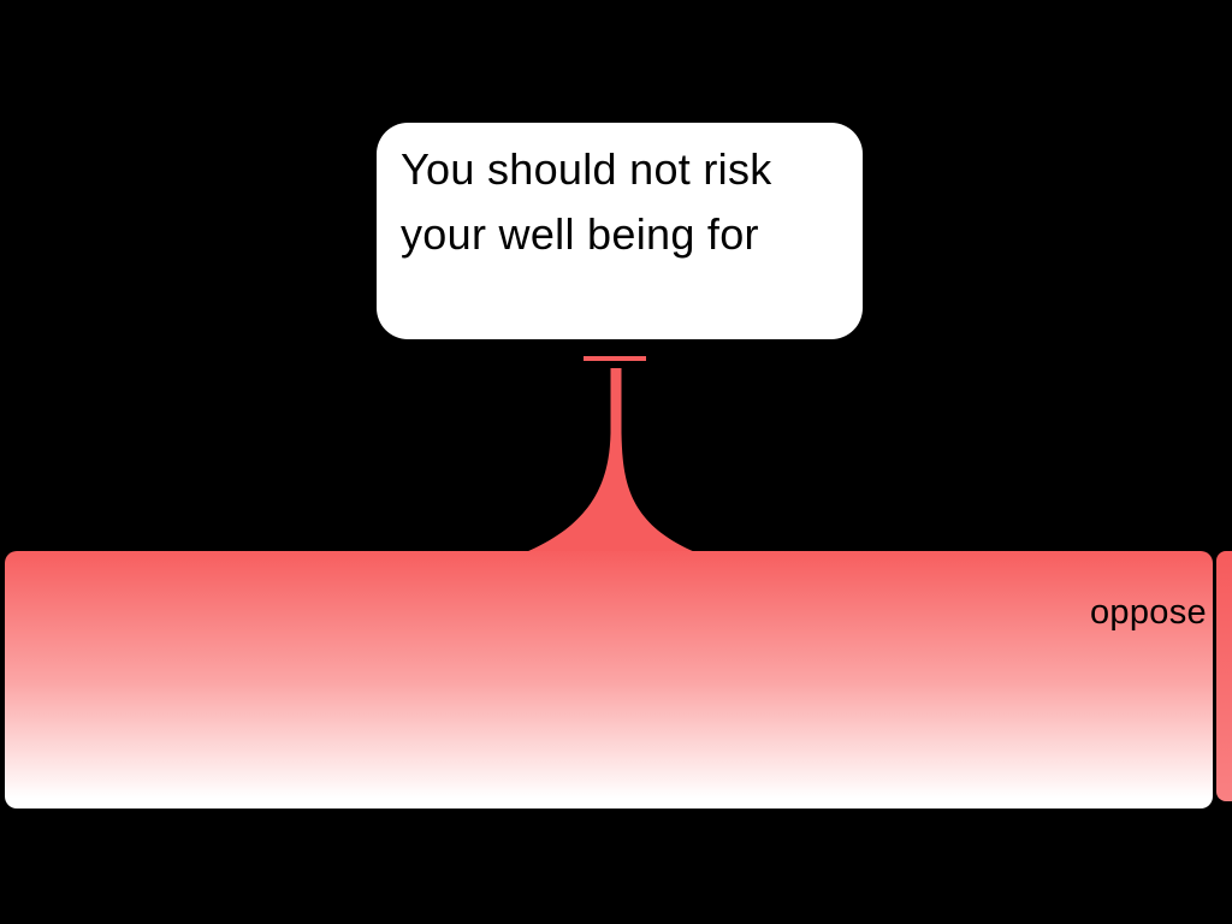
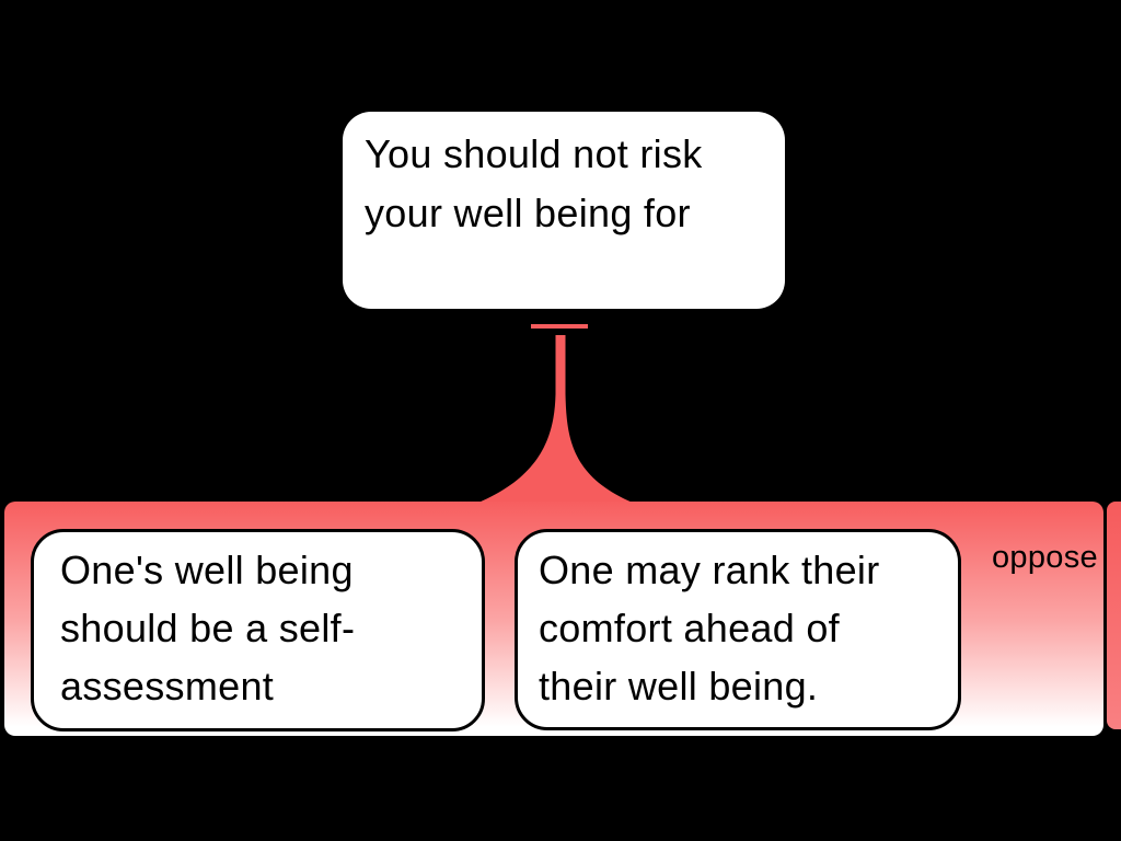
  You should not risk
  your well being for
  oppose
+ One's well being
+ should be a self-
+ assessment
+ One may rank their
+ comfort ahead of
+ their well being.
